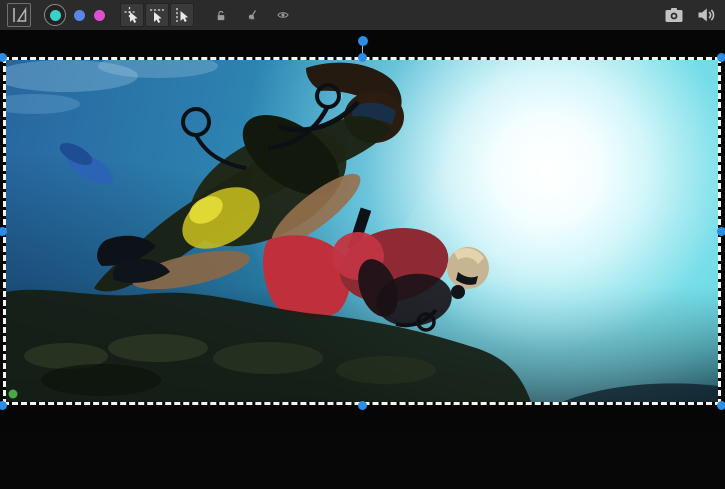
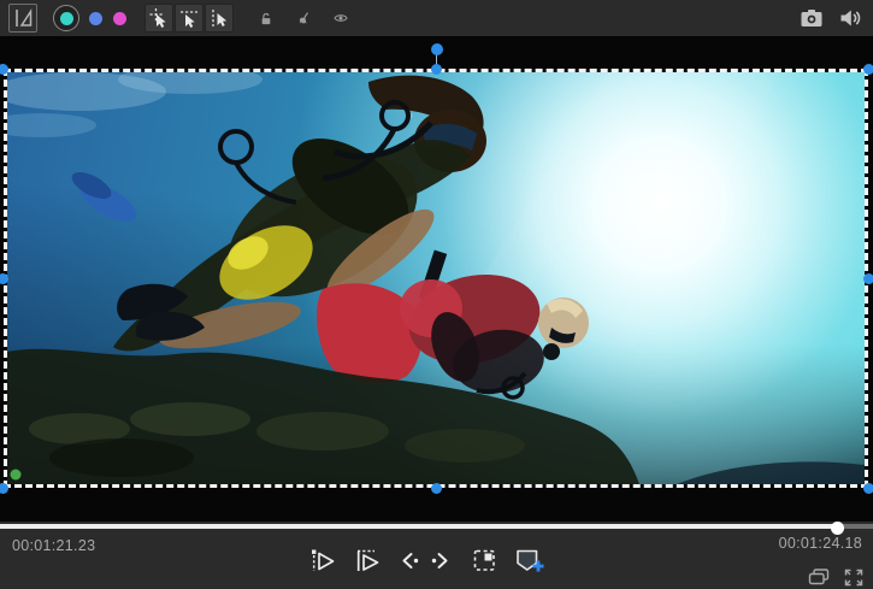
+ 00:01:21.23
+ 00:01:24.18
